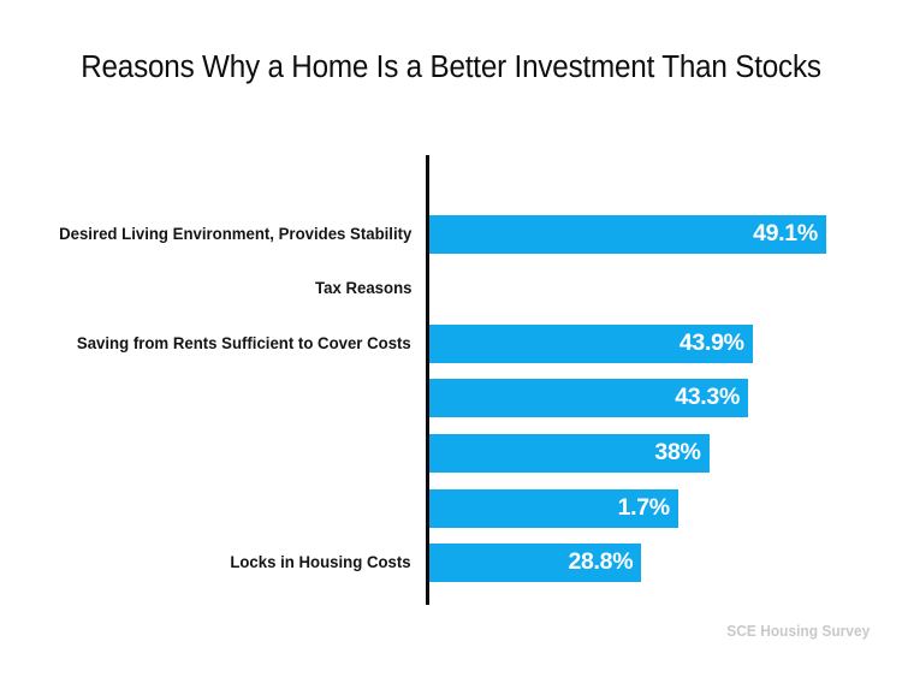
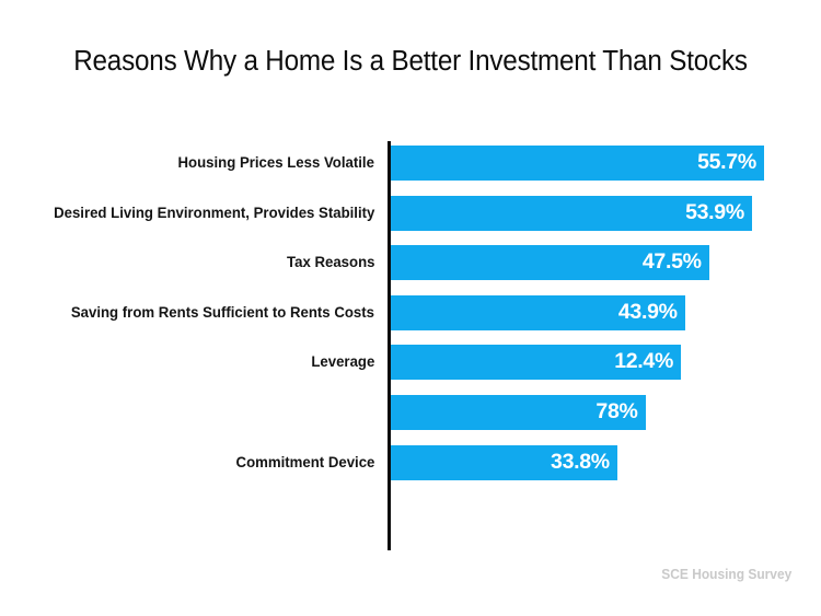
  Reasons Why a Home Is a Better Investment Than Stocks
+ Housing Prices Less Volatile
+ 55.7%
  Desired Living Environment, Provides Stability
- 49.1%
+ 53.9%
  Tax Reasons
+ 47.5%
- Saving from Rents Sufficient to Cover Costs
+ Saving from Rents Sufficient to Rents Costs
  43.9%
+ Leverage
- 43.3%
+ 12.4%
- 38%
+ 78%
+ Commitment Device
- 1.7%
+ 33.8%
- Locks in Housing Costs
- 28.8%
  SCE Housing Survey
